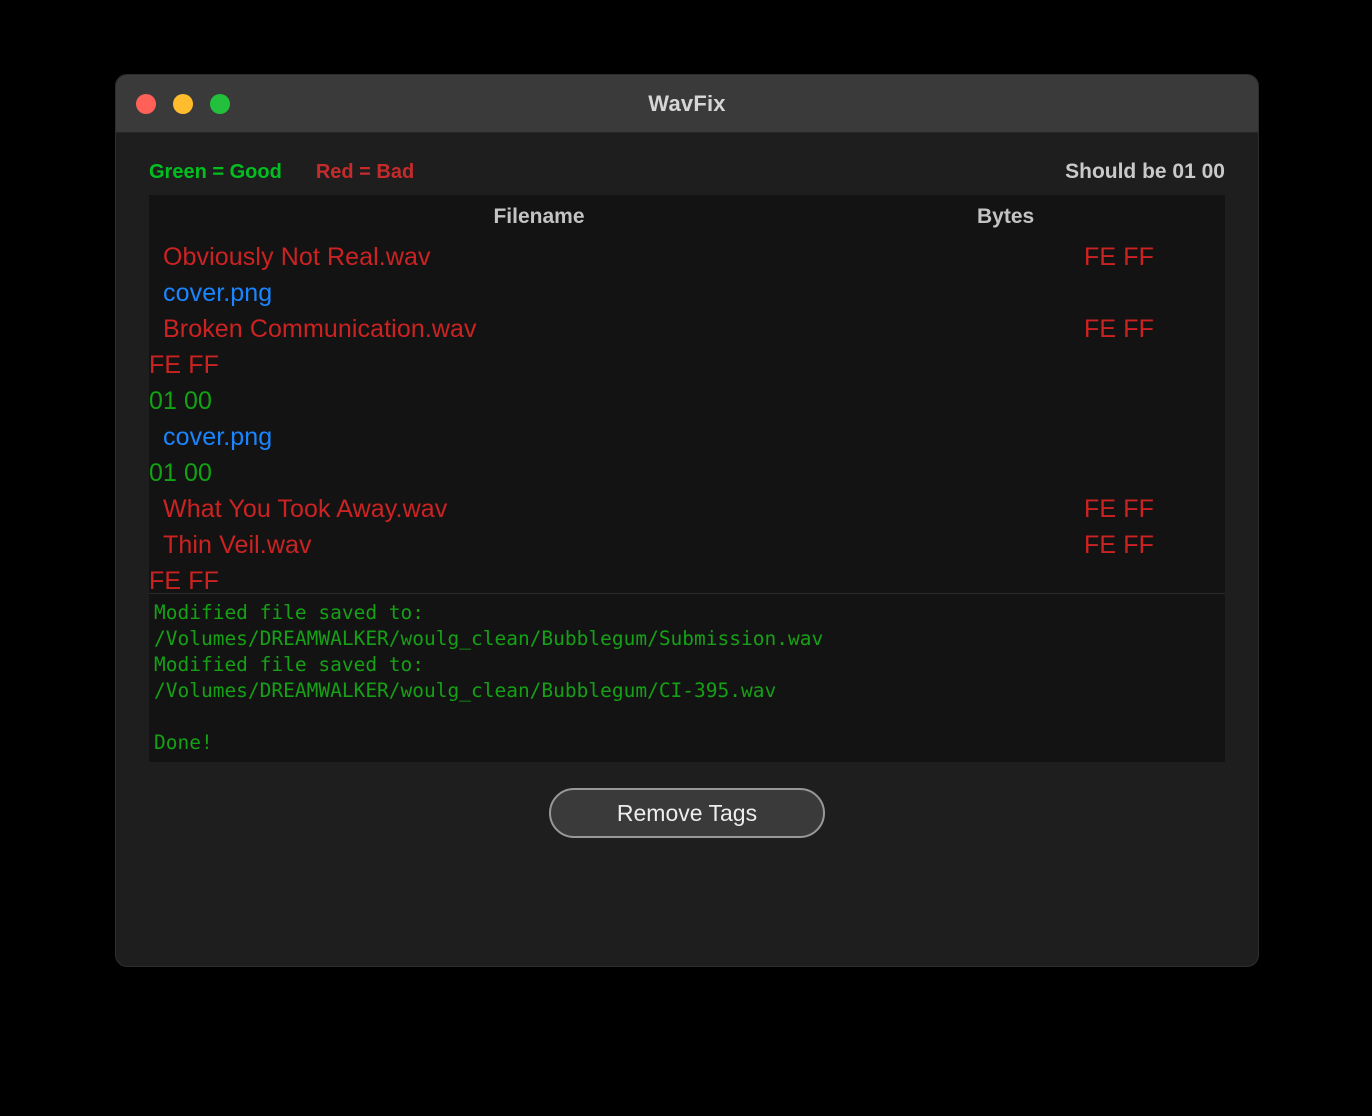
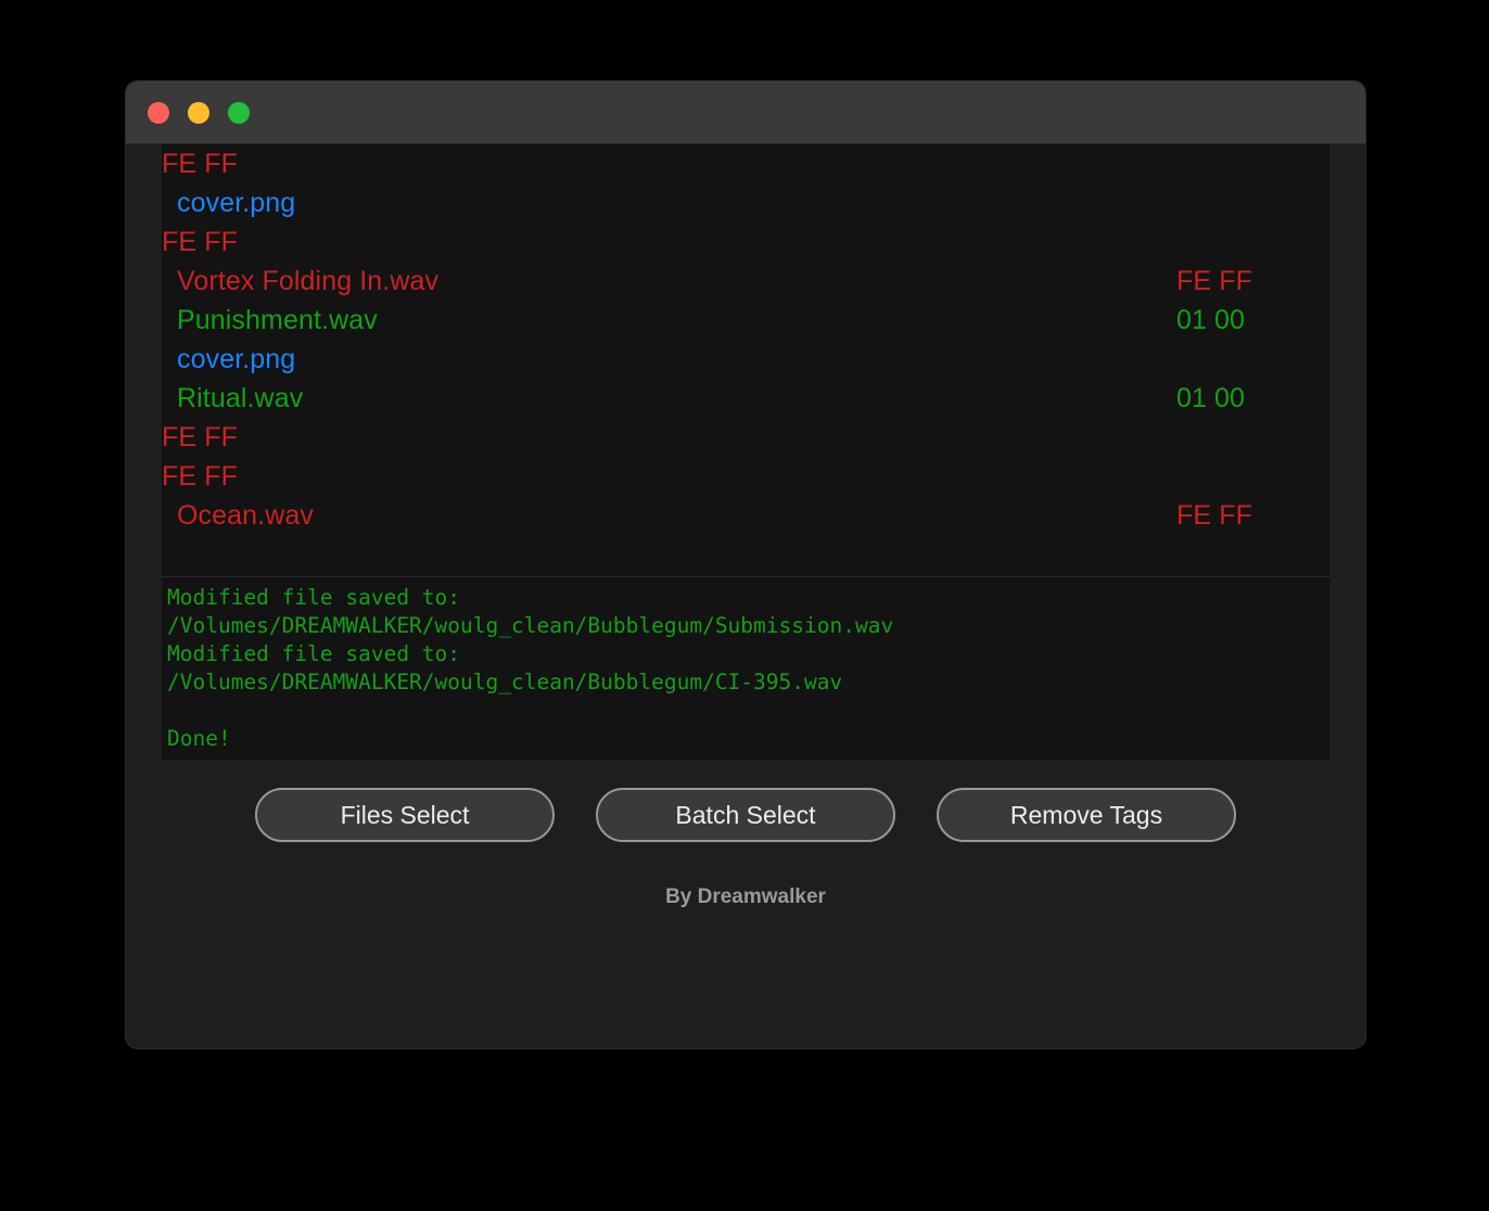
- WavFix
- Green = Good
- Red = Bad
- Should be 01 00
- Filename
- Bytes
- Obviously Not Real.wav
  FE FF
  cover.png
- Broken Communication.wav
  FE FF
+ Vortex Folding In.wav
  FE FF
+ Punishment.wav
  01 00
  cover.png
+ Ritual.wav
  01 00
- What You Took Away.wav
  FE FF
- Thin Veil.wav
  FE FF
+ Ocean.wav
  FE FF
  Modified file saved to:
  /Volumes/DREAMWALKER/woulg_clean/Bubblegum/Submission.wav
  Modified file saved to:
  /Volumes/DREAMWALKER/woulg_clean/Bubblegum/CI-395.wav
  Done!
+ Files Select
+ Batch Select
  Remove Tags
+ By Dreamwalker
